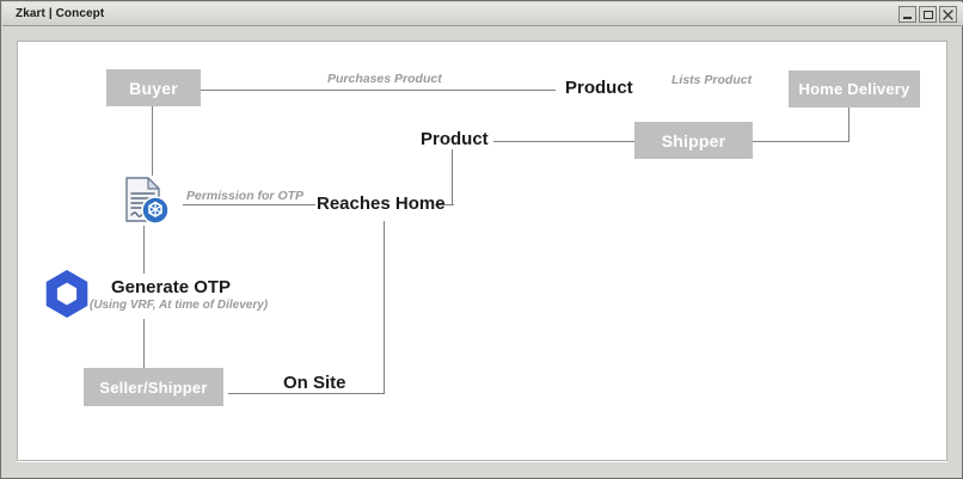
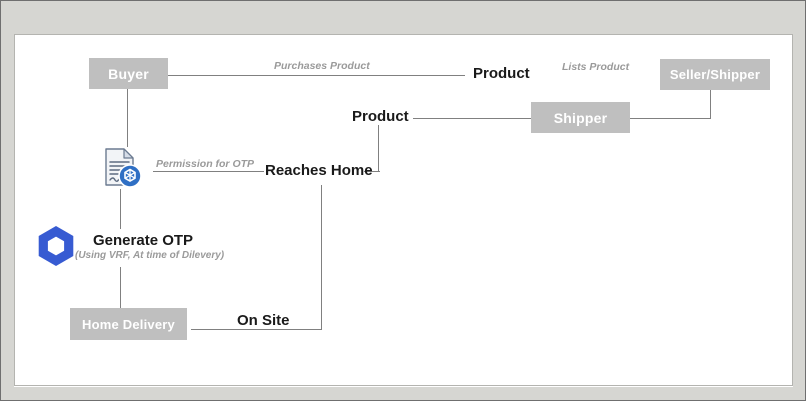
- Zkart | Concept
  Buyer
- Home Delivery
+ Seller/Shipper
  Shipper
- Seller/Shipper
+ Home Delivery
  Product
  Product
  Reaches Home
  Generate OTP
  On Site
  Purchases Product
  Lists Product
  Permission for OTP
  (Using VRF, At time of Dilevery)
